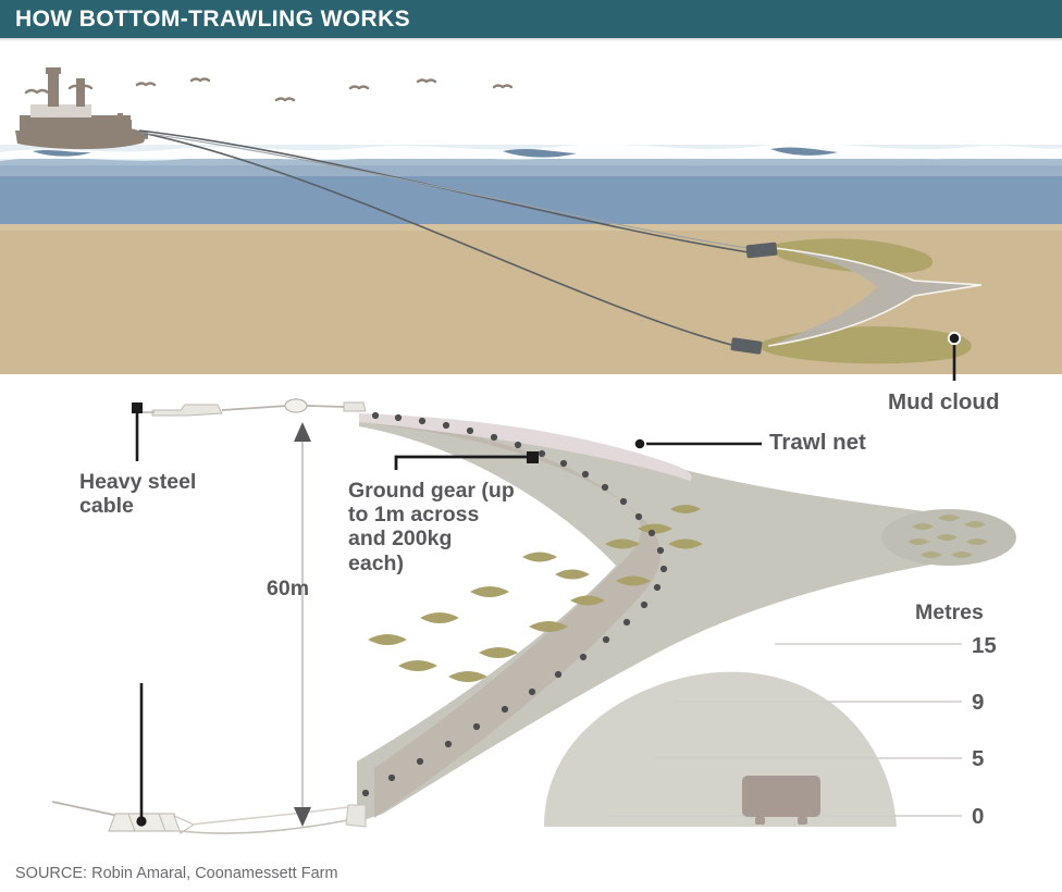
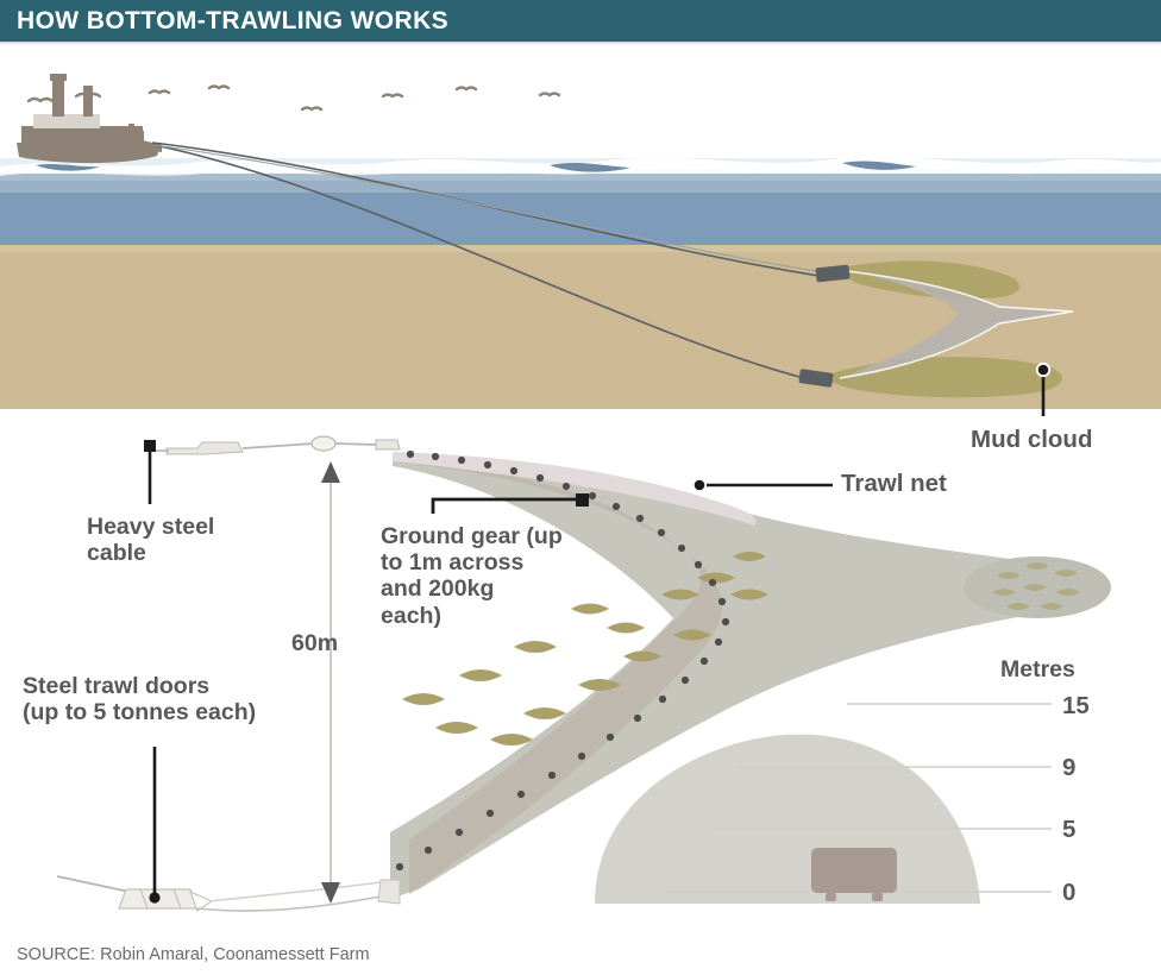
  HOW BOTTOM-TRAWLING WORKS
  Mud cloud
  Trawl net
  Heavy steel
  cable
  Ground gear (up
  to 1m across
  and 200kg
  each)
+ Steel trawl doors
+ (up to 5 tonnes each)
  60m
  Metres
  15
  9
  5
  0
  SOURCE: Robin Amaral, Coonamessett Farm
